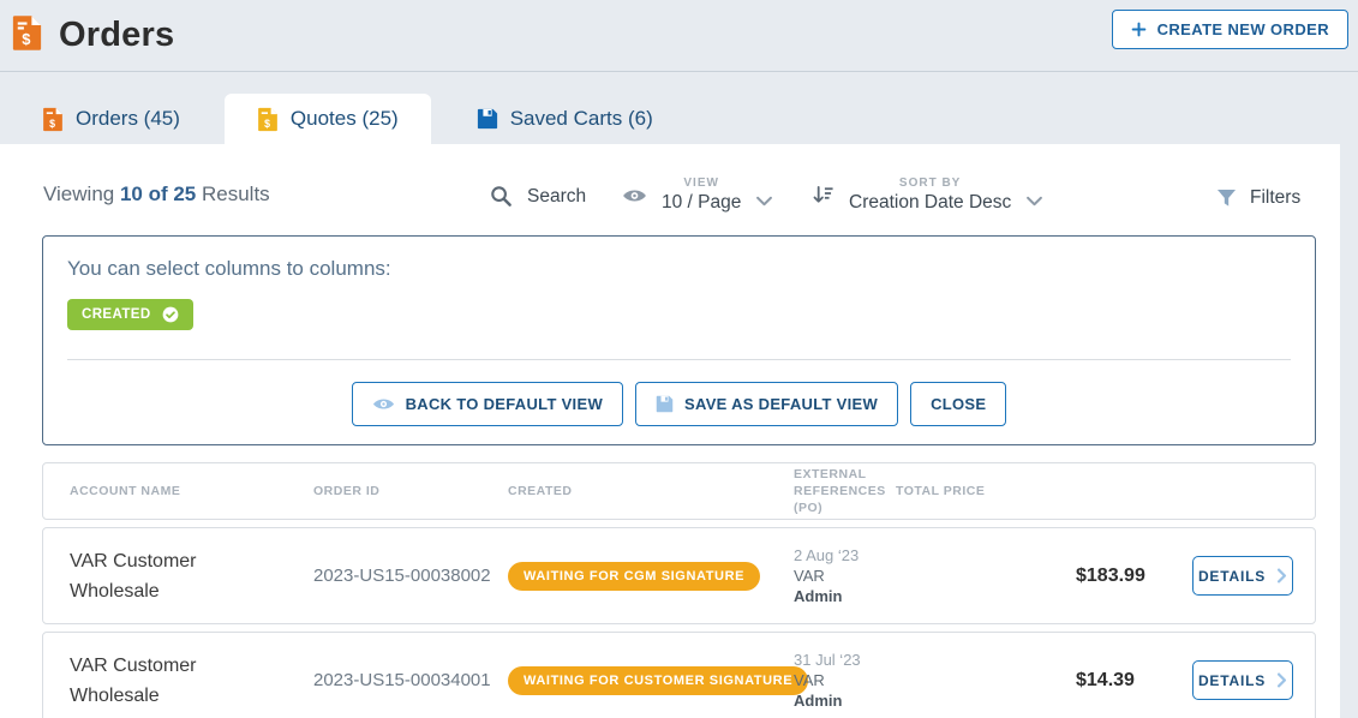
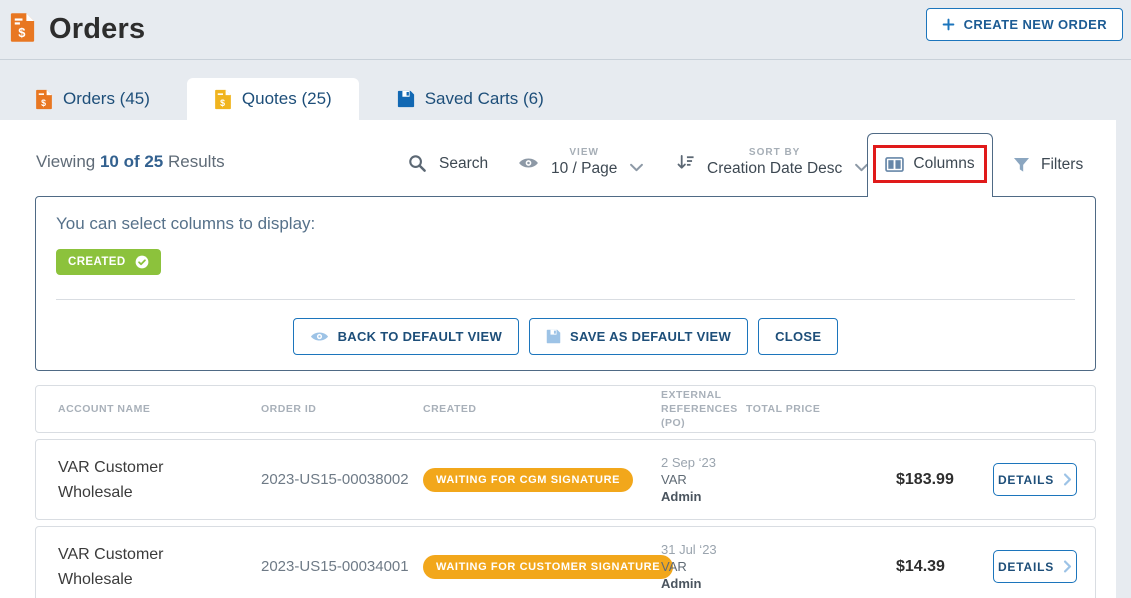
  $
  Orders
  CREATE NEW ORDER
  $
  Orders (45)
  $
  Quotes (25)
  Saved Carts (6)
  Viewing 10 of 25 Results
  Search
  VIEW
  10 / Page
  SORT BY
  Creation Date Desc
+ Columns
  Filters
- You can select columns to columns:
+ You can select columns to display:
  CREATED
  BACK TO DEFAULT VIEW
  SAVE AS DEFAULT VIEW
  CLOSE
  ACCOUNT NAME
  ORDER ID
  CREATED
  EXTERNAL REFERENCES (PO)
  TOTAL PRICE
  VAR Customer Wholesale
  2023-US15-00038002
  WAITING FOR CGM SIGNATURE
- 2 Aug ‘23
+ 2 Sep ‘23
  VAR
  Admin
  $183.99
  DETAILS
  VAR Customer Wholesale
  2023-US15-00034001
  WAITING FOR CUSTOMER SIGNATURE
  31 Jul ‘23
  VAR
  Admin
  $14.39
  DETAILS
